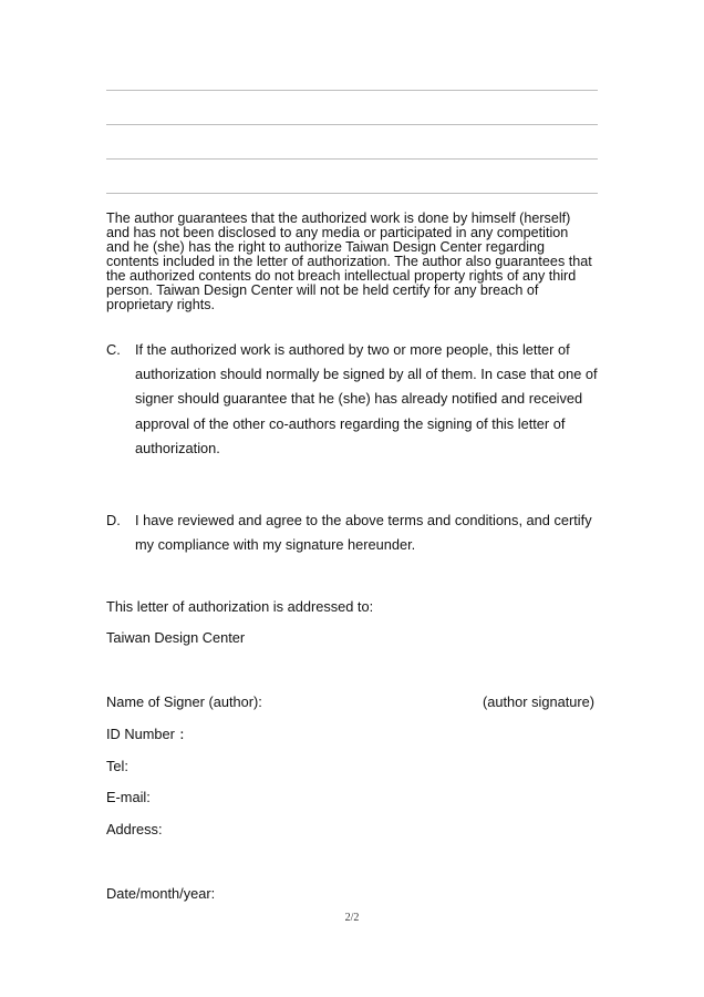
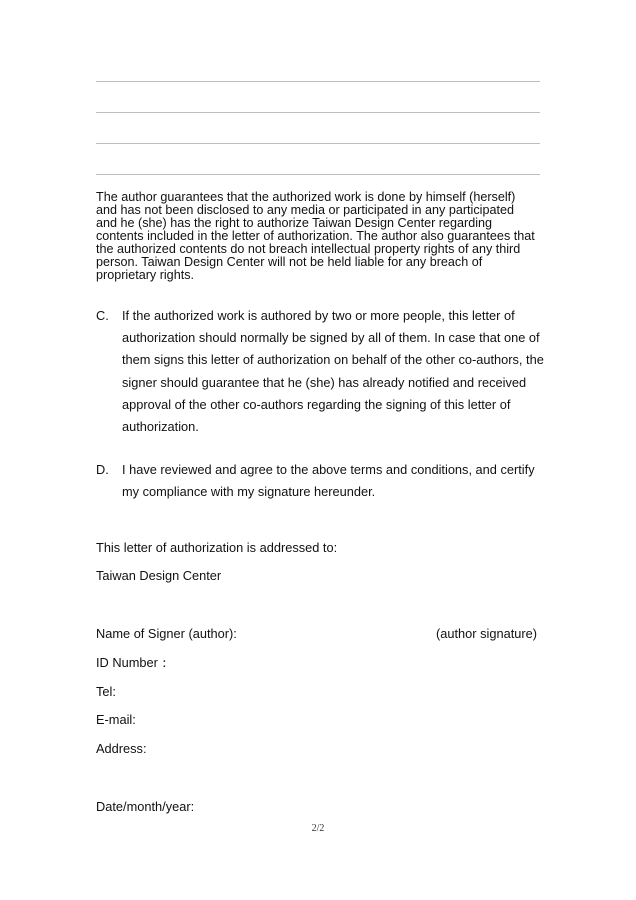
  The author guarantees that the authorized work is done by himself (herself)
- and has not been disclosed to any media or participated in any competition
+ and has not been disclosed to any media or participated in any participated
  and he (she) has the right to authorize Taiwan Design Center regarding
  contents included in the letter of authorization. The author also guarantees that
  the authorized contents do not breach intellectual property rights of any third
- person. Taiwan Design Center will not be held certify for any breach of
+ person. Taiwan Design Center will not be held liable for any breach of
  proprietary rights.
  C.
  If the authorized work is authored by two or more people, this letter of
  authorization should normally be signed by all of them. In case that one of
+ them signs this letter of authorization on behalf of the other co-authors, the
  signer should guarantee that he (she) has already notified and received
  approval of the other co-authors regarding the signing of this letter of
  authorization.
  D.
  I have reviewed and agree to the above terms and conditions, and certify
  my compliance with my signature hereunder.
  This letter of authorization is addressed to:
  Taiwan Design Center
  Name of Signer (author):
  (author signature)
  ID Number：
  Tel:
  E-mail:
  Address:
  Date/month/year:
  2/2
